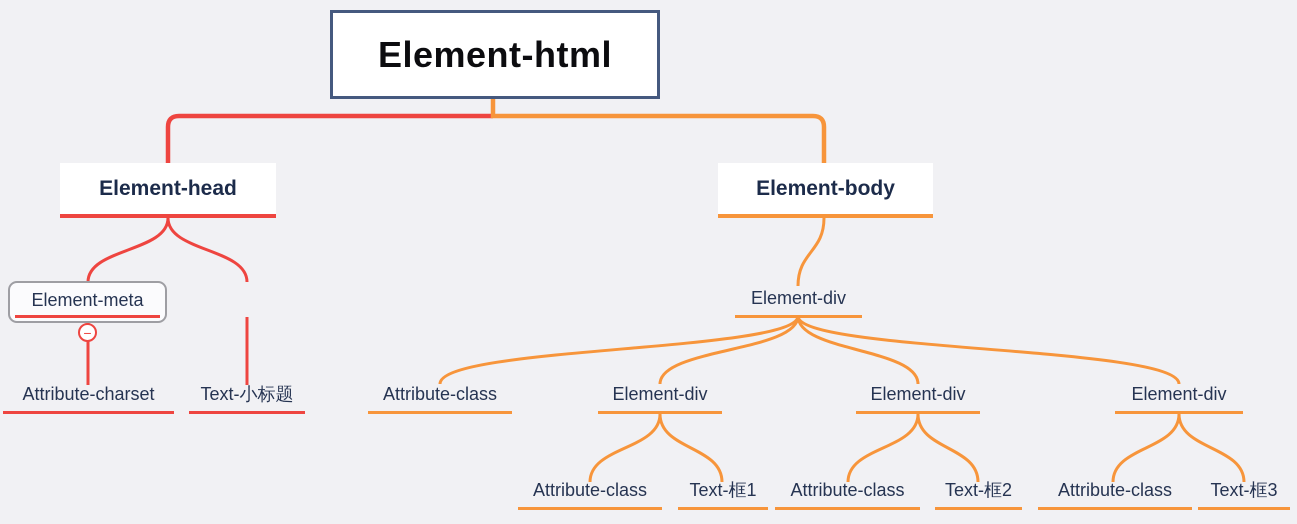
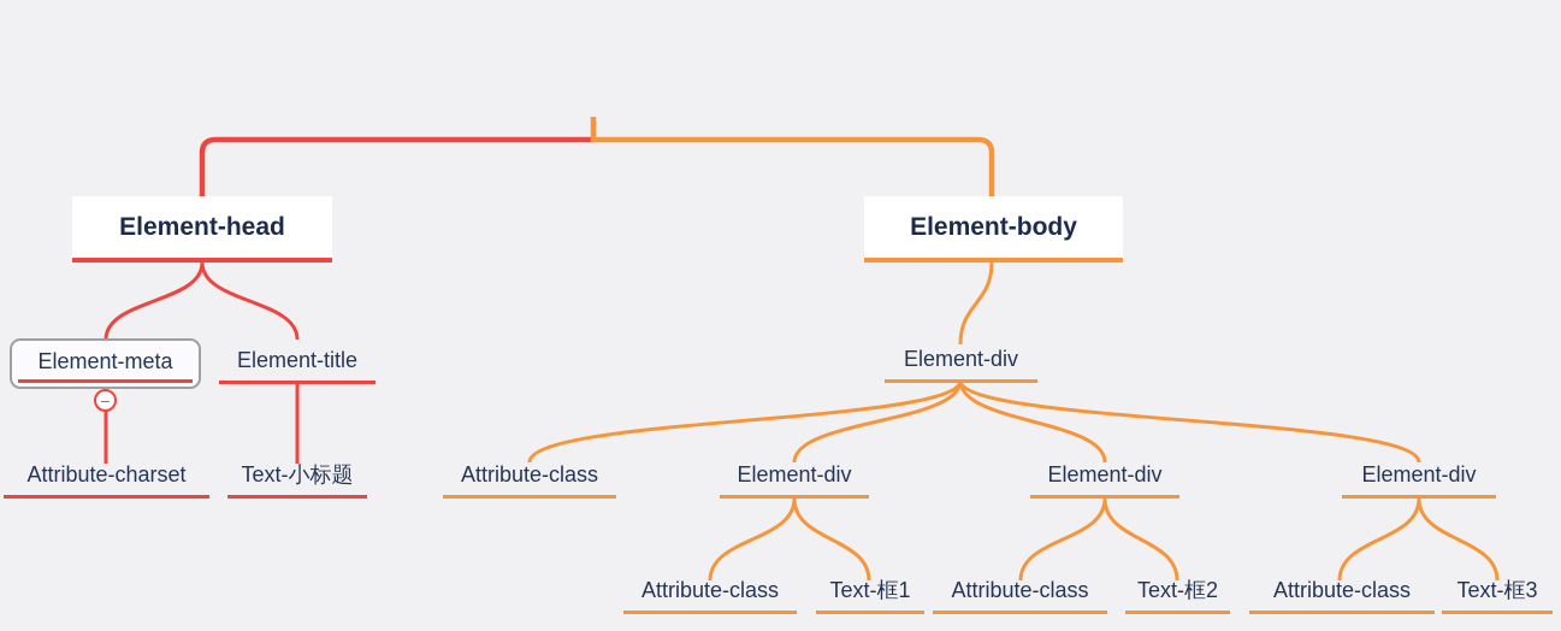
- Element-html
  Element-head
  Element-body
  Element-meta
  −
+ Element-title
  Attribute-charset
  Text-小标题
  Element-div
  Attribute-class
  Element-div
  Element-div
  Element-div
  Attribute-class
  Text-框1
  Attribute-class
  Text-框2
  Attribute-class
  Text-框3
